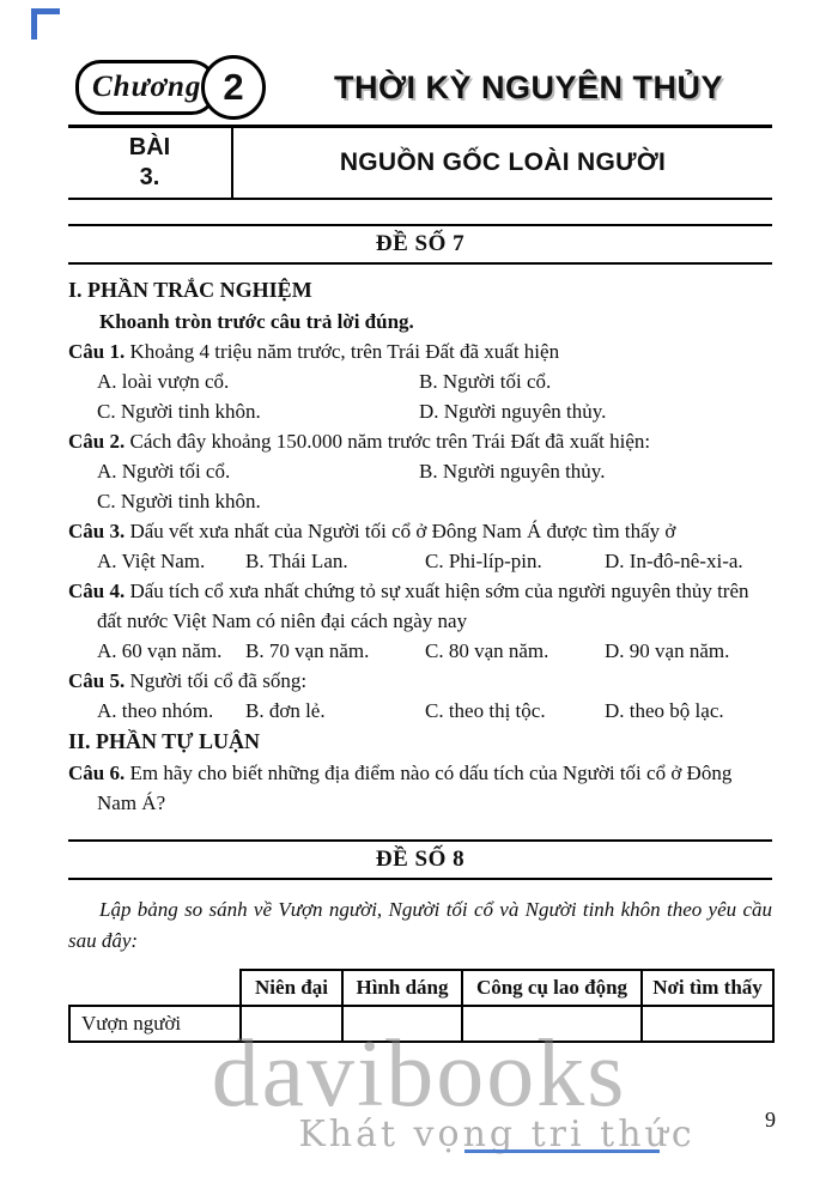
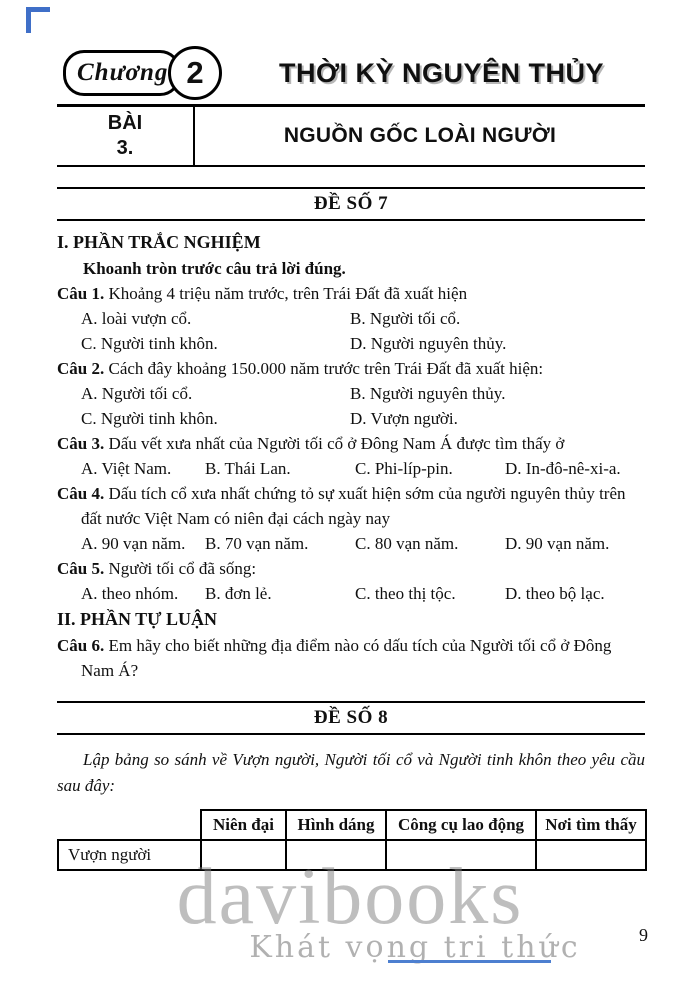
  Chương
  2
  THỜI KỲ NGUYÊN THỦY
  BÀI
  3.
  NGUỒN GỐC LOÀI NGƯỜI
  ĐỀ SỐ 7
  I. PHẦN TRẮC NGHIỆM
  Khoanh tròn trước câu trả lời đúng.
  Câu 1. Khoảng 4 triệu năm trước, trên Trái Đất đã xuất hiện
  A. loài vượn cổ.
  B. Người tối cổ.
  C. Người tinh khôn.
  D. Người nguyên thủy.
  Câu 2. Cách đây khoảng 150.000 năm trước trên Trái Đất đã xuất hiện:
  A. Người tối cổ.
  B. Người nguyên thủy.
  C. Người tinh khôn.
+ D. Vượn người.
  Câu 3. Dấu vết xưa nhất của Người tối cổ ở Đông Nam Á được tìm thấy ở
  A. Việt Nam.
  B. Thái Lan.
  C. Phi-líp-pin.
  D. In-đô-nê-xi-a.
  Câu 4. Dấu tích cổ xưa nhất chứng tỏ sự xuất hiện sớm của người nguyên thủy trên đất nước Việt Nam có niên đại cách ngày nay
- A. 60 vạn năm.
+ A. 90 vạn năm.
  B. 70 vạn năm.
  C. 80 vạn năm.
  D. 90 vạn năm.
  Câu 5. Người tối cổ đã sống:
  A. theo nhóm.
  B. đơn lẻ.
  C. theo thị tộc.
  D. theo bộ lạc.
  II. PHẦN TỰ LUẬN
  Câu 6. Em hãy cho biết những địa điểm nào có dấu tích của Người tối cổ ở Đông Nam Á?
  ĐỀ SỐ 8
  Lập bảng so sánh về Vượn người, Người tối cổ và Người tinh khôn theo yêu cầu sau đây:
  	Niên đại	Hình dáng	Công cụ lao động	Nơi tìm thấy
  Vượn người
  davibooks
  Khát vọng tri thức
  9
